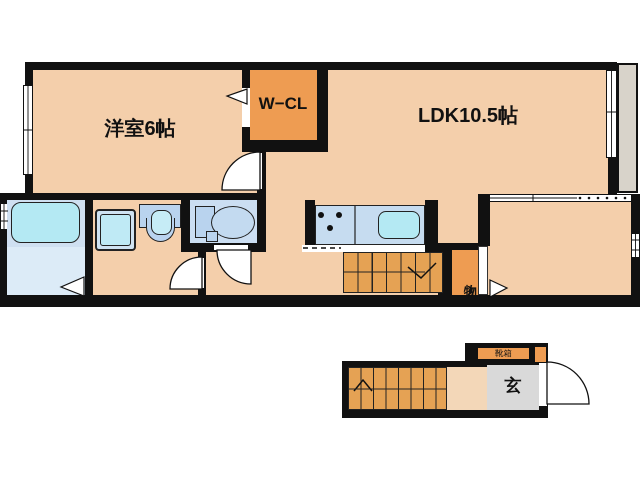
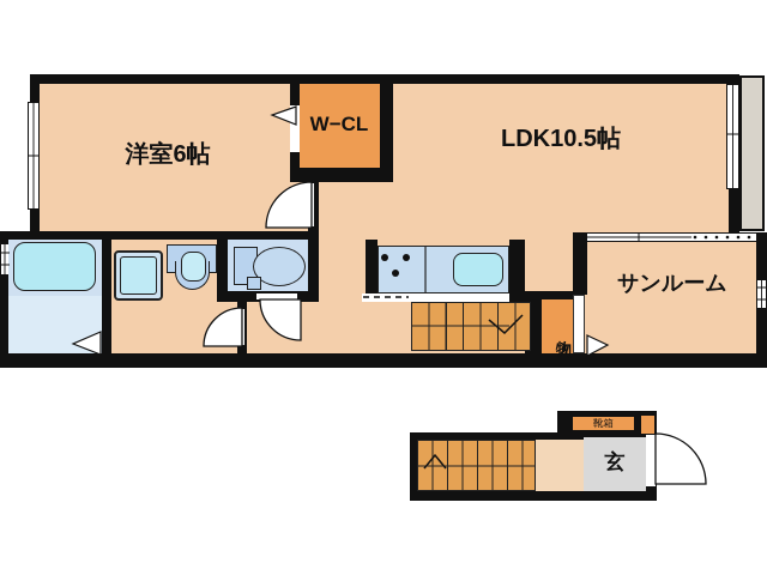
  洋室6帖
  W−CL
  LDK10.5帖
+ サンルーム
  玄
  靴箱
